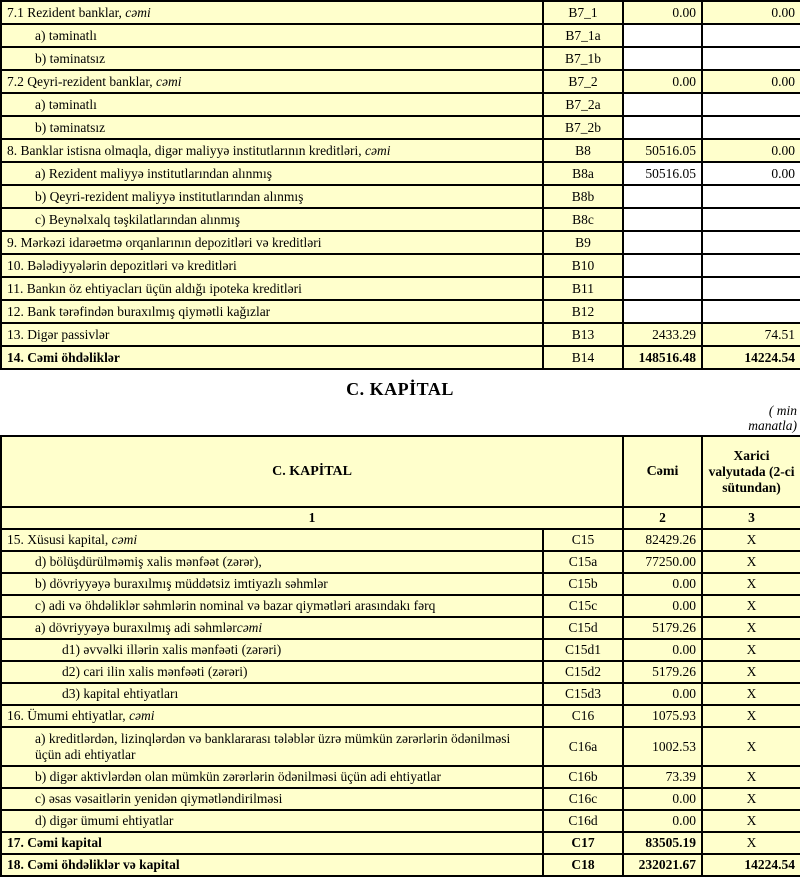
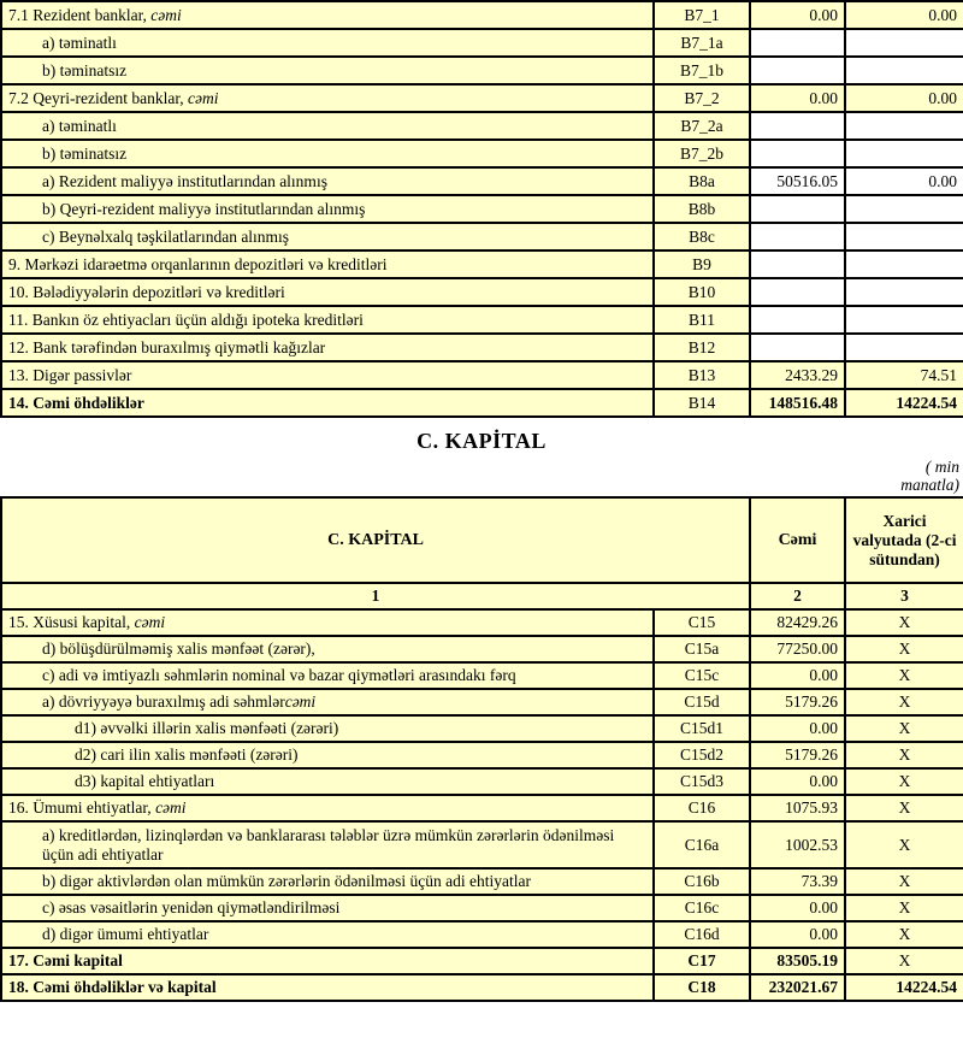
  7.1 Rezident banklar, cəmi	B7_1	0.00	0.00
  a) təminatlı	B7_1a
  b) təminatsız	B7_1b
  7.2 Qeyri-rezident banklar, cəmi	B7_2	0.00	0.00
  a) təminatlı	B7_2a
  b) təminatsız	B7_2b
- 8. Banklar istisna olmaqla, digər maliyyə institutlarının kreditləri, cəmi	B8	50516.05	0.00
  a) Rezident maliyyə institutlarından alınmış	B8a	50516.05	0.00
  b) Qeyri-rezident maliyyə institutlarından alınmış	B8b
  c) Beynəlxalq təşkilatlarından alınmış	B8c
  9. Mərkəzi idarəetmə orqanlarının depozitləri və kreditləri	B9
  10. Bələdiyyələrin depozitləri və kreditləri	B10
  11. Bankın öz ehtiyacları üçün aldığı ipoteka kreditləri	B11
  12. Bank tərəfindən buraxılmış qiymətli kağızlar	B12
  13. Digər passivlər	B13	2433.29	74.51
  14. Cəmi öhdəliklər	B14	148516.48	14224.54
  C. KAPİTAL
  ( min
  manatla)
  C. KAPİTAL	Cəmi	Xarici valyutada (2-ci sütundan)
  1	2	3
  15. Xüsusi kapital, cəmi	C15	82429.26	X
  d) bölüşdürülməmiş xalis mənfəət (zərər),	C15a	77250.00	X
- b) dövriyyəyə buraxılmış müddətsiz imtiyazlı səhmlər	C15b	0.00	X
- c) adi və öhdəliklər səhmlərin nominal və bazar qiymətləri arasındakı fərq	C15c	0.00	X
+ c) adi və imtiyazlı səhmlərin nominal və bazar qiymətləri arasındakı fərq	C15c	0.00	X
  a) dövriyyəyə buraxılmış adi səhmlərcəmi	C15d	5179.26	X
  d1) əvvəlki illərin xalis mənfəəti (zərəri)	C15d1	0.00	X
  d2) cari ilin xalis mənfəəti (zərəri)	C15d2	5179.26	X
  d3) kapital ehtiyatları	C15d3	0.00	X
  16. Ümumi ehtiyatlar, cəmi	C16	1075.93	X
  a) kreditlərdən, lizinqlərdən və banklararası tələblər üzrə mümkün zərərlərin ödənilməsi üçün adi ehtiyatlar	C16a	1002.53	X
  b) digər aktivlərdən olan mümkün zərərlərin ödənilməsi üçün adi ehtiyatlar	C16b	73.39	X
  c) əsas vəsaitlərin yenidən qiymətləndirilməsi	C16c	0.00	X
  d) digər ümumi ehtiyatlar	C16d	0.00	X
  17. Cəmi kapital	C17	83505.19	X
  18. Cəmi öhdəliklər və kapital	C18	232021.67	14224.54
